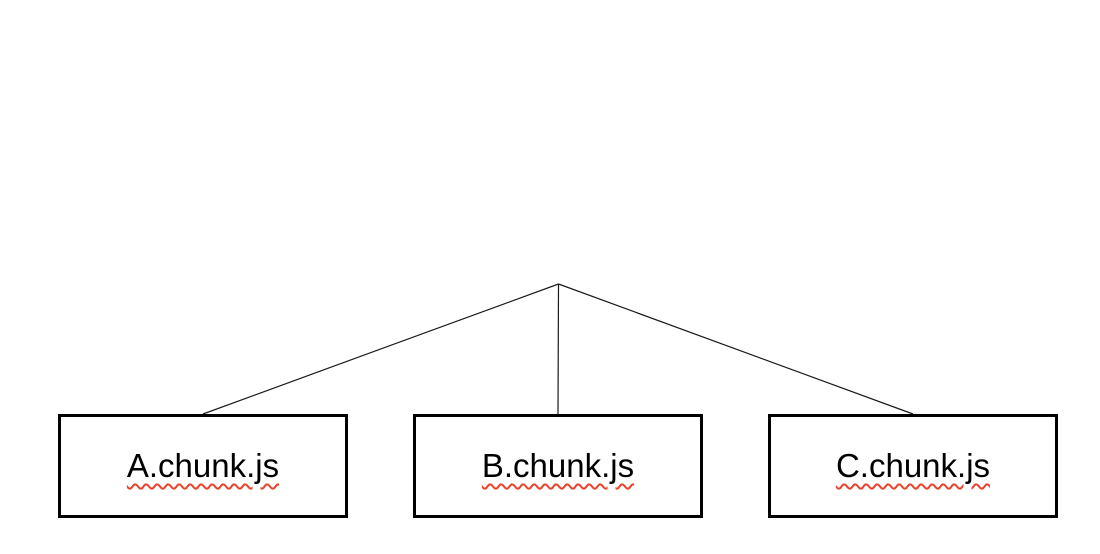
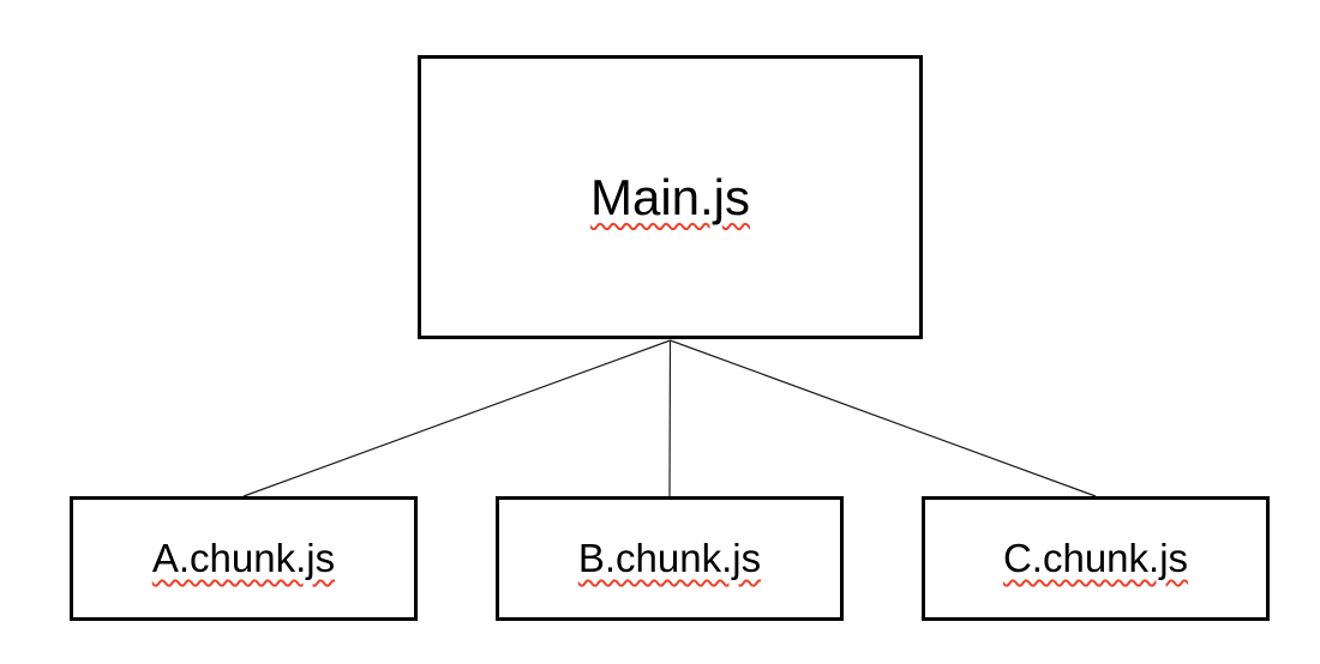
+ Main.js
  A.chunk.js
  B.chunk.js
  C.chunk.js
